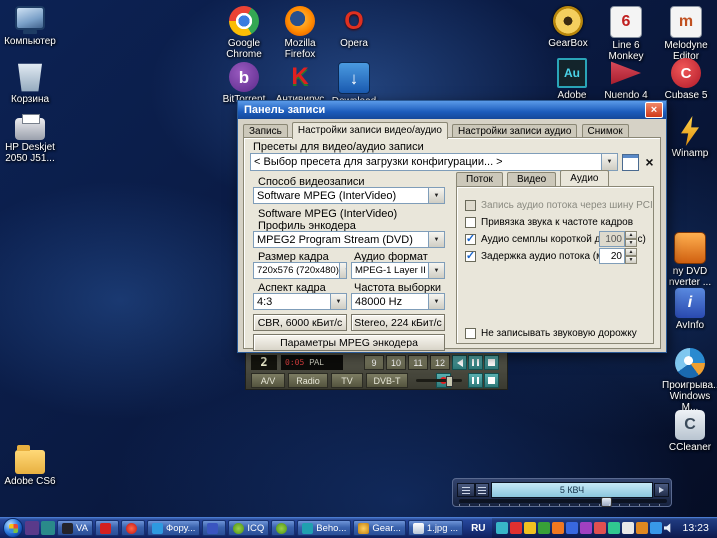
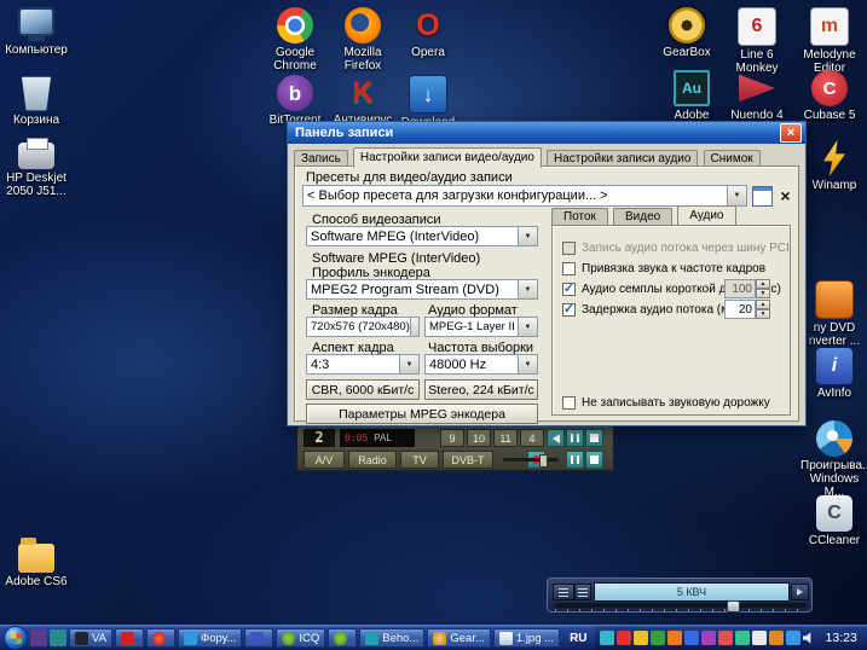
  Компьютер
  Корзина
  HP Deskjet
  2050 J51...
  Adobe CS6
  Google
  Chrome
  Mozilla
  Firefox
  O
  Opera
  b
  K
  ↓
  GearBox
  6
  Line 6
  Monkey
  m
  Melodyne
  Editor
  Au
  Adobe
  Nuendo 4
  C
  Cubase 5
  Winamp
  ny DVD
  nverter ...
  i
  AvInfo
  Проигрыва.
  Windows M...
  C
  CCleaner
  2
  0:05
  PAL
  9
  10
  11
- 12
+ 4
  A/V
  Radio
  TV
  DVB-T
  5 КВЧ
  Панель записи
  ×
  Запись Настройки записи видео/аудио Настройки записи аудио Снимок
  Пресеты для видео/аудио записи
  < Выбор пресета для загрузки конфигурации... >
  ×
  Способ видеозаписи
  Software MPEG (InterVideo)
  Software MPEG (InterVideo)
  Профиль энкодера
  MPEG2 Program Stream (DVD)
  Размер кадра
  Аудио формат
  720x576 (720x480)
  MPEG-1 Layer II
  Аспект кадра
  Частота выборки
  4:3
  48000 Hz
  CBR, 6000 кБит/с
  Stereo, 224 кБит/с
  Параметры MPEG энкодера
  Поток Видео Аудио
  Запись аудио потока через шину PCI
  Привязка звука к частоте кадров
  ✓
  Аудио семплы короткой дс)
  100
  ✓
  Задержка аудио потока (
  20
  Не записывать звуковую дорожку
  VA
  Фору...
  ICQ
  Beho...
  Gear...
  1.jpg ...
  RU
  13:23
